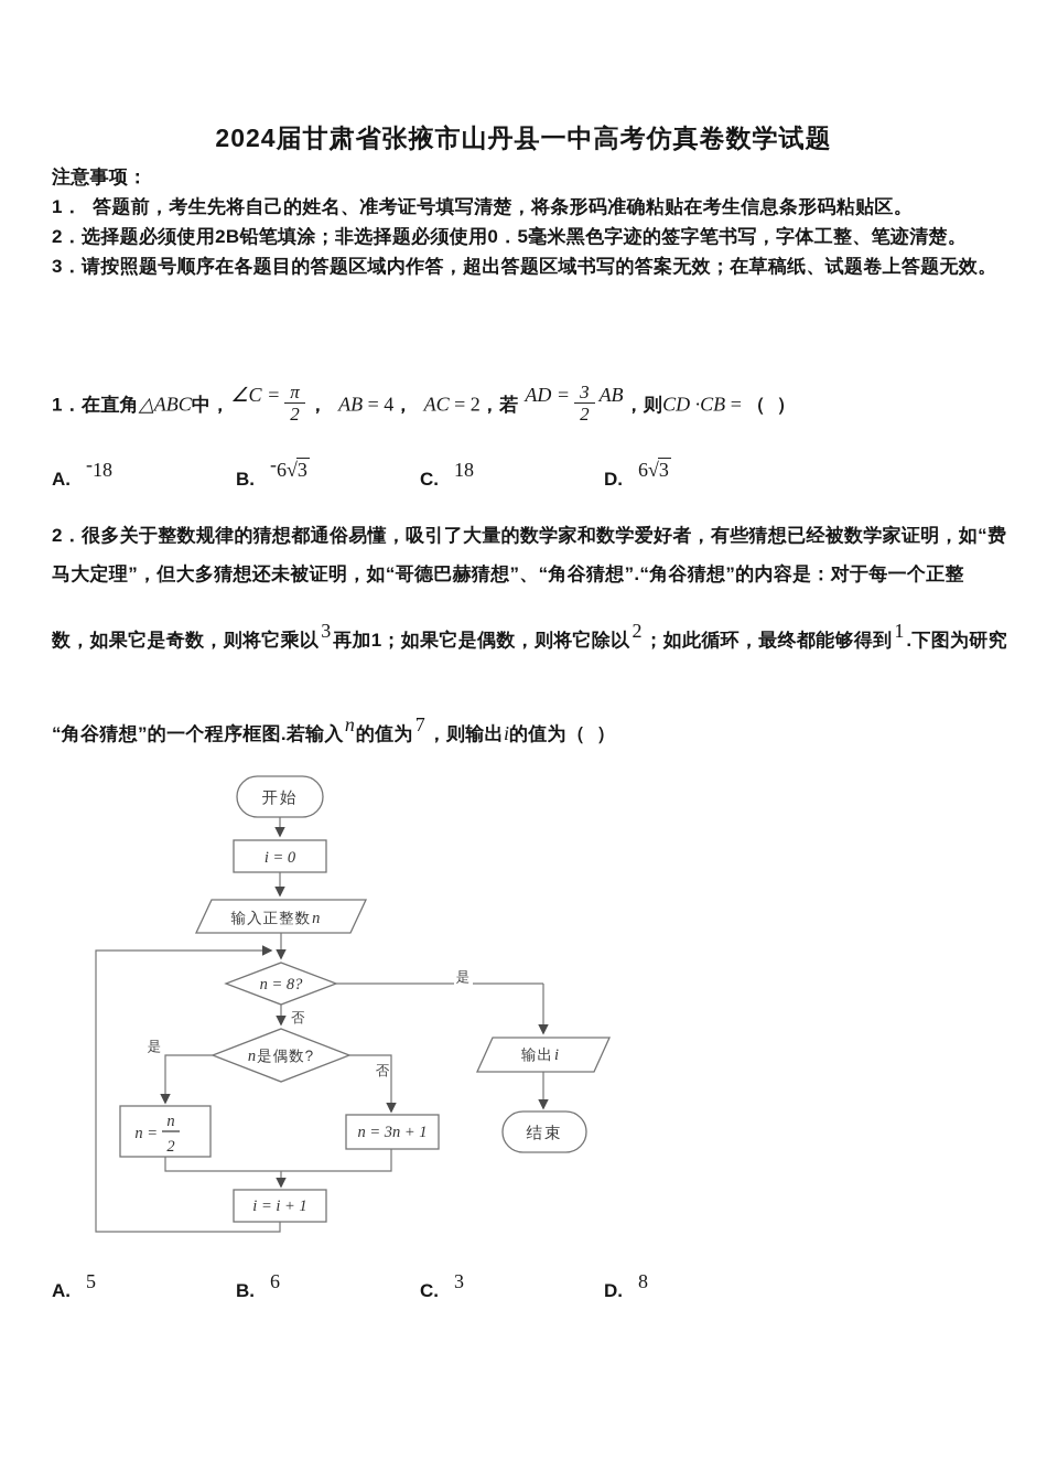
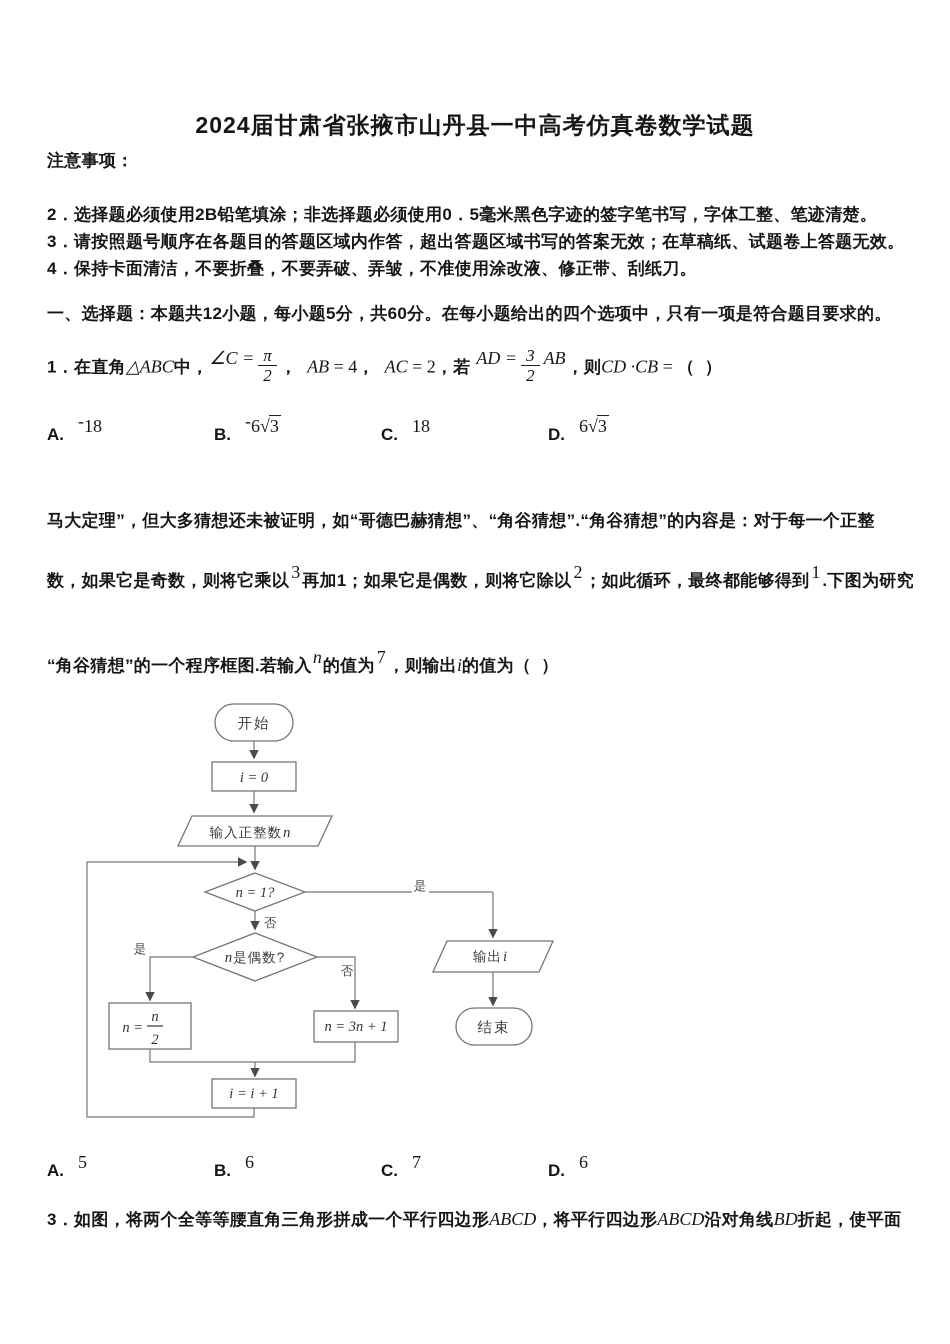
  2024届甘肃省张掖市山丹县一中高考仿真卷数学试题
  注意事项：
- 1． 答题前，考生先将自己的姓名、准考证号填写清楚，将条形码准确粘贴在考生信息条形码粘贴区。
  2．选择题必须使用2B铅笔填涂；非选择题必须使用0．5毫米黑色字迹的签字笔书写，字体工整、笔迹清楚。
  3．请按照题号顺序在各题目的答题区域内作答，超出答题区域书写的答案无效；在草稿纸、试题卷上答题无效。
+ 4．保持卡面清洁，不要折叠，不要弄破、弄皱，不准使用涂改液、修正带、刮纸刀。
+ 一、选择题：本题共12小题，每小题5分，共60分。在每小题给出的四个选项中，只有一项是符合题目要求的。
  1．在直角△ABC中，∠C =
  π
  2
  ， AB = 4， AC = 2，若 AD =
  3
  2
  AB，则CD ·CB = （ ）
  A.-18
  B.-6√3
  C. 18
  D. 6√3
- 2．很多关于整数规律的猜想都通俗易懂，吸引了大量的数学家和数学爱好者，有些猜想已经被数学家证明，如“费
  马大定理”，但大多猜想还未被证明，如“哥德巴赫猜想”、“角谷猜想”.“角谷猜想”的内容是：对于每一个正整
  数，如果它是奇数，则将它乘以3再加1；如果它是偶数，则将它除以2；如此循环，最终都能够得到1.下图为研究
  “角谷猜想”的一个程序框图.若输入n的值为7，则输出i的值为（ ）
  开始
  i = 0
  输入正整数n
- n = 8?
+ n = 1?
  是
  否
  n是偶数?
  是
  否
  n =
  n
  2
  n = 3n + 1
  i = i + 1
  输出i
  结束
  A. 5
  B. 6
- C. 3
+ C. 7
- D. 8
+ D. 6
+ 3．如图，将两个全等等腰直角三角形拼成一个平行四边形ABCD，将平行四边形ABCD沿对角线BD折起，使平面
